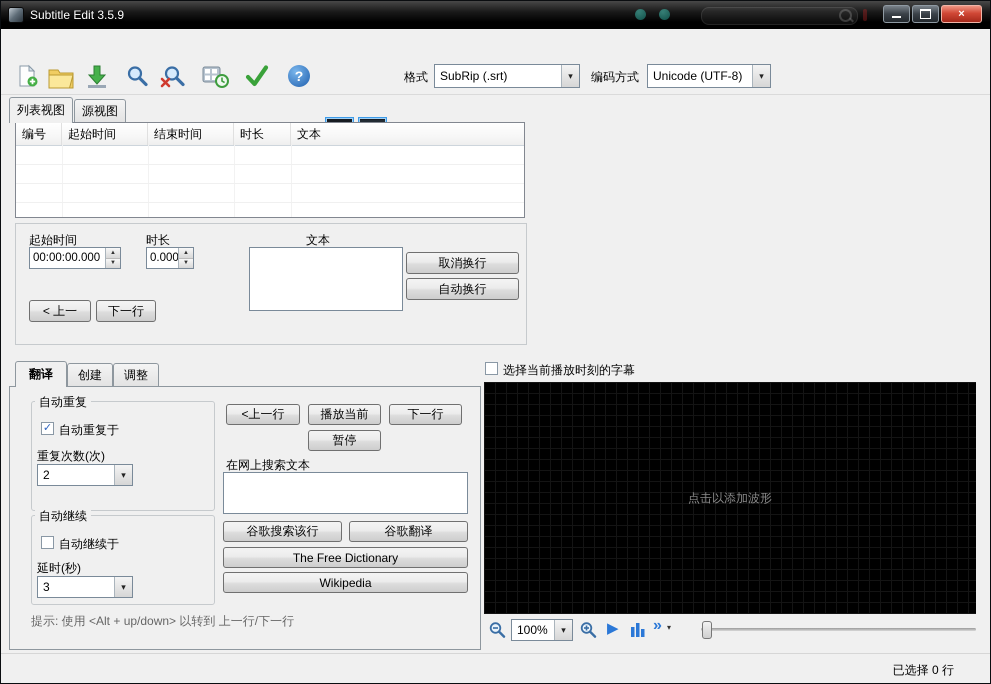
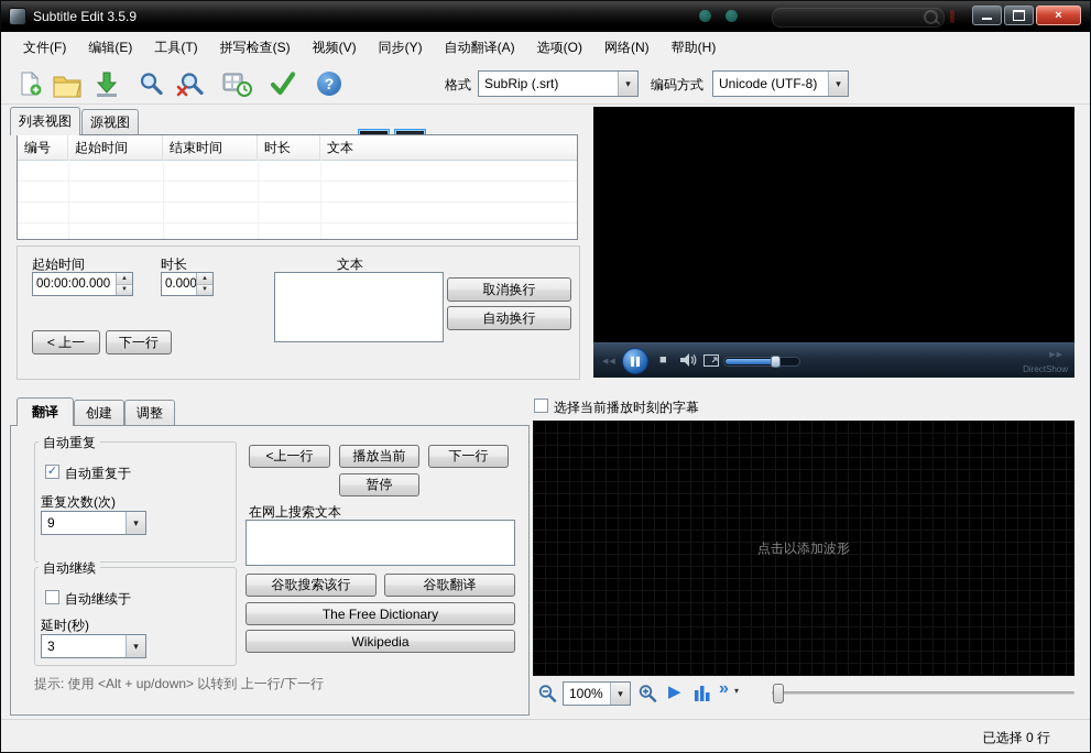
  Subtitle Edit 3.5.9
  ×
+ 文件(F)
+ 编辑(E)
+ 工具(T)
+ 拼写检查(S)
+ 视频(V)
+ 同步(Y)
+ 自动翻译(A)
+ 选项(O)
+ 网络(N)
+ 帮助(H)
  ?
  格式
  SubRip (.srt)
  ▾
  编码方式
  Unicode (UTF-8)
  ▾
  列表视图
  源视图
  编号
  起始时间
  结束时间
  时长
  文本
  起始时间
  00:00:00.000
  时长
  0.000
  文本
  取消换行
  自动换行
  < 上一
  下一行
  翻译
  创建
  调整
  自动重复
  ✓
  自动重复于
  重复次数(次)
- 2
+ 9
  ▾
  自动继续
  自动继续于
  延时(秒)
  3
  ▾
  <上一行
  播放当前
  下一行
  暂停
  在网上搜索文本
  谷歌搜索该行
  谷歌翻译
  The Free Dictionary
  Wikipedia
  提示: 使用 <Alt + up/down> 以转到 上一行/下一行
+ ■
+ DirectShow
  选择当前播放时刻的字幕
  点击以添加波形
  100%
  ▾
  ▶
  »
  ▾
  已选择 0 行
